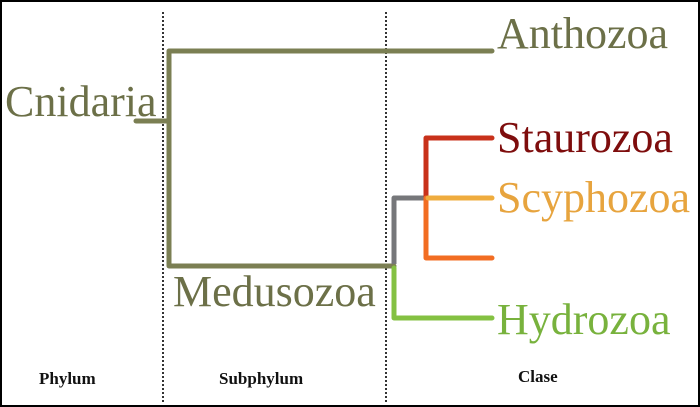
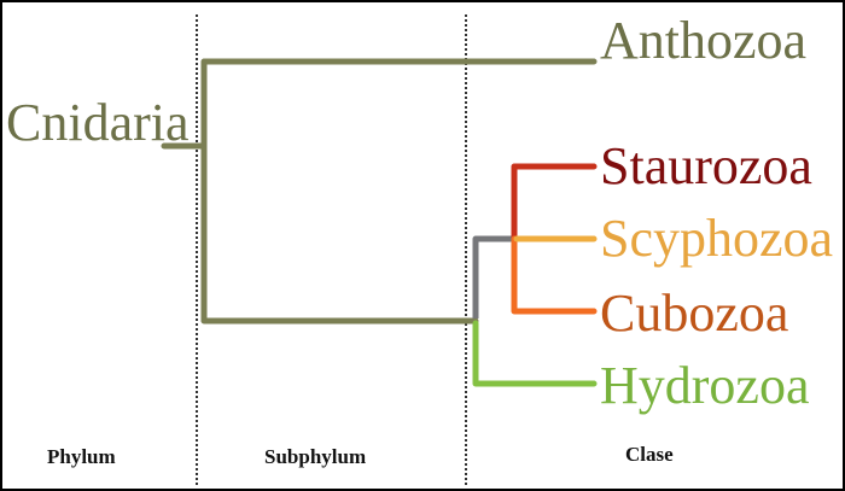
  Cnidaria
- Medusozoa
  Anthozoa
  Staurozoa
  Scyphozoa
+ Cubozoa
  Hydrozoa
  Phylum
  Subphylum
  Clase
